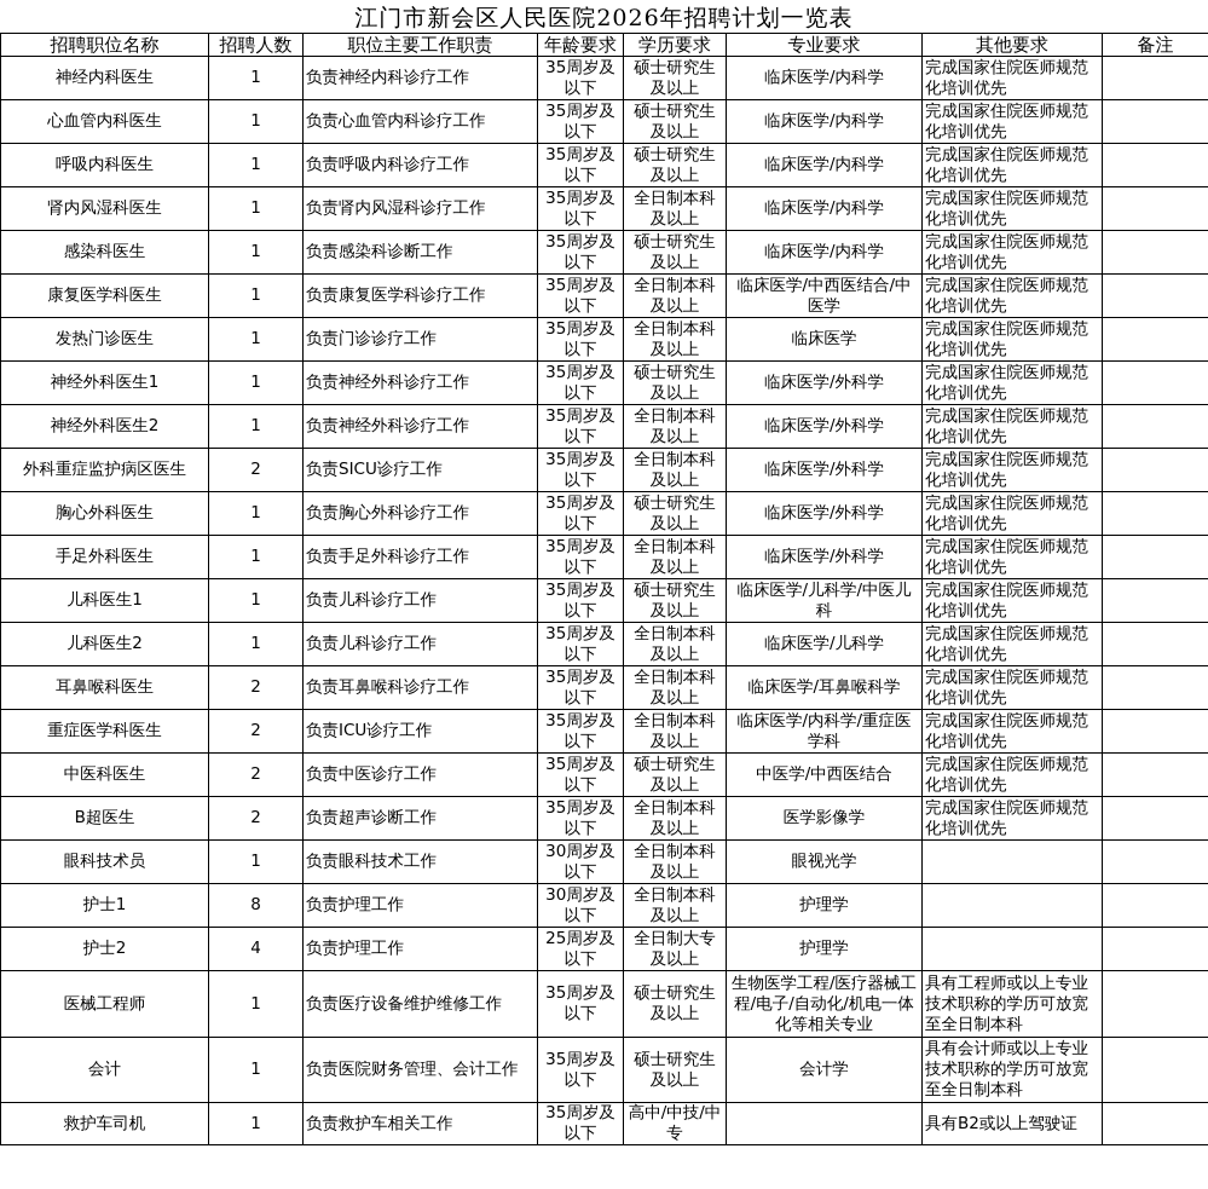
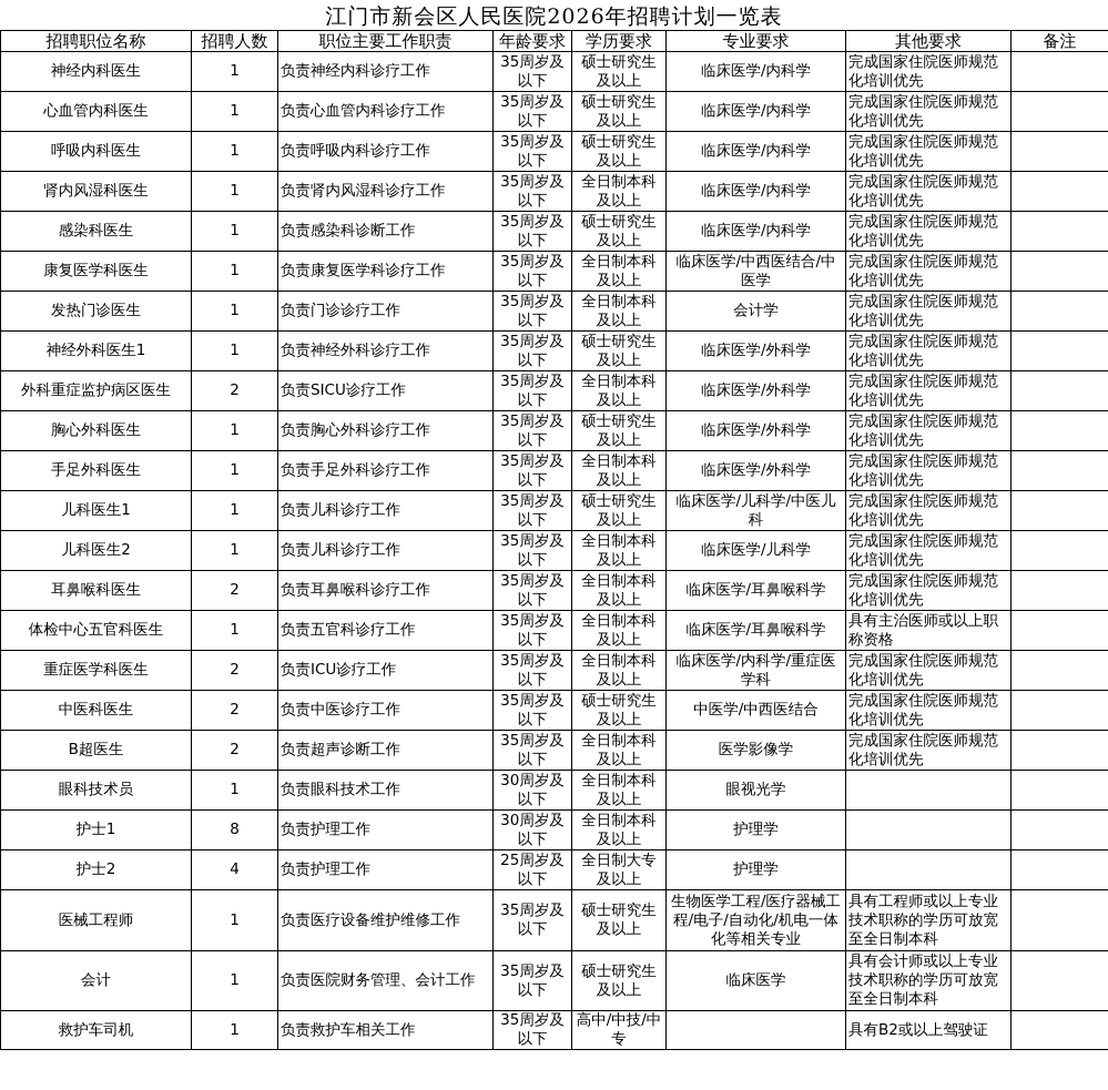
  江门市新会区人民医院2026年招聘计划一览表
  招聘职位名称	招聘人数	职位主要工作职责	年龄要求	学历要求	专业要求	其他要求	备注
  神经内科医生	1	负责神经内科诊疗工作	35周岁及以下	硕士研究生及以上	临床医学/内科学	完成国家住院医师规范化培训优先
  心血管内科医生	1	负责心血管内科诊疗工作	35周岁及以下	硕士研究生及以上	临床医学/内科学	完成国家住院医师规范化培训优先
  呼吸内科医生	1	负责呼吸内科诊疗工作	35周岁及以下	硕士研究生及以上	临床医学/内科学	完成国家住院医师规范化培训优先
  肾内风湿科医生	1	负责肾内风湿科诊疗工作	35周岁及以下	全日制本科及以上	临床医学/内科学	完成国家住院医师规范化培训优先
  感染科医生	1	负责感染科诊断工作	35周岁及以下	硕士研究生及以上	临床医学/内科学	完成国家住院医师规范化培训优先
  康复医学科医生	1	负责康复医学科诊疗工作	35周岁及以下	全日制本科及以上	临床医学/中西医结合/中医学	完成国家住院医师规范化培训优先
- 发热门诊医生	1	负责门诊诊疗工作	35周岁及以下	全日制本科及以上	临床医学	完成国家住院医师规范化培训优先
+ 发热门诊医生	1	负责门诊诊疗工作	35周岁及以下	全日制本科及以上	会计学	完成国家住院医师规范化培训优先
  神经外科医生1	1	负责神经外科诊疗工作	35周岁及以下	硕士研究生及以上	临床医学/外科学	完成国家住院医师规范化培训优先
- 神经外科医生2	1	负责神经外科诊疗工作	35周岁及以下	全日制本科及以上	临床医学/外科学	完成国家住院医师规范化培训优先
  外科重症监护病区医生	2	负责SICU诊疗工作	35周岁及以下	全日制本科及以上	临床医学/外科学	完成国家住院医师规范化培训优先
  胸心外科医生	1	负责胸心外科诊疗工作	35周岁及以下	硕士研究生及以上	临床医学/外科学	完成国家住院医师规范化培训优先
  手足外科医生	1	负责手足外科诊疗工作	35周岁及以下	全日制本科及以上	临床医学/外科学	完成国家住院医师规范化培训优先
  儿科医生1	1	负责儿科诊疗工作	35周岁及以下	硕士研究生及以上	临床医学/儿科学/中医儿科	完成国家住院医师规范化培训优先
  儿科医生2	1	负责儿科诊疗工作	35周岁及以下	全日制本科及以上	临床医学/儿科学	完成国家住院医师规范化培训优先
  耳鼻喉科医生	2	负责耳鼻喉科诊疗工作	35周岁及以下	全日制本科及以上	临床医学/耳鼻喉科学	完成国家住院医师规范化培训优先
+ 体检中心五官科医生	1	负责五官科诊疗工作	35周岁及以下	全日制本科及以上	临床医学/耳鼻喉科学	具有主治医师或以上职称资格
  重症医学科医生	2	负责ICU诊疗工作	35周岁及以下	全日制本科及以上	临床医学/内科学/重症医学科	完成国家住院医师规范化培训优先
  中医科医生	2	负责中医诊疗工作	35周岁及以下	硕士研究生及以上	中医学/中西医结合	完成国家住院医师规范化培训优先
  B超医生	2	负责超声诊断工作	35周岁及以下	全日制本科及以上	医学影像学	完成国家住院医师规范化培训优先
  眼科技术员	1	负责眼科技术工作	30周岁及以下	全日制本科及以上	眼视光学
  护士1	8	负责护理工作	30周岁及以下	全日制本科及以上	护理学
  护士2	4	负责护理工作	25周岁及以下	全日制大专及以上	护理学
  医械工程师	1	负责医疗设备维护维修工作	35周岁及以下	硕士研究生及以上	生物医学工程/医疗器械工程/电子/自动化/机电一体化等相关专业	具有工程师或以上专业技术职称的学历可放宽至全日制本科
- 会计	1	负责医院财务管理、会计工作	35周岁及以下	硕士研究生及以上	会计学	具有会计师或以上专业技术职称的学历可放宽至全日制本科
+ 会计	1	负责医院财务管理、会计工作	35周岁及以下	硕士研究生及以上	临床医学	具有会计师或以上专业技术职称的学历可放宽至全日制本科
  救护车司机	1	负责救护车相关工作	35周岁及以下	高中/中技/中专		具有B2或以上驾驶证
